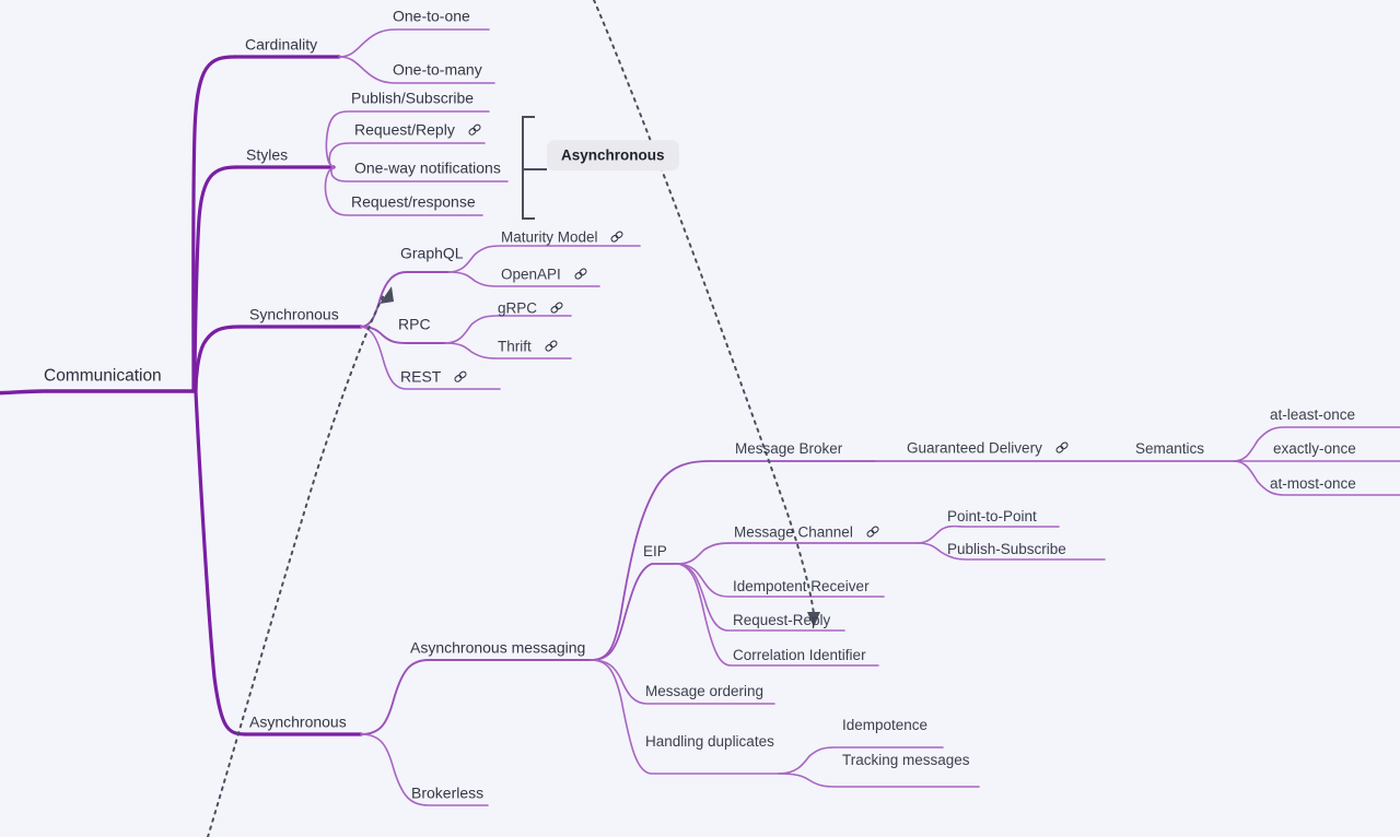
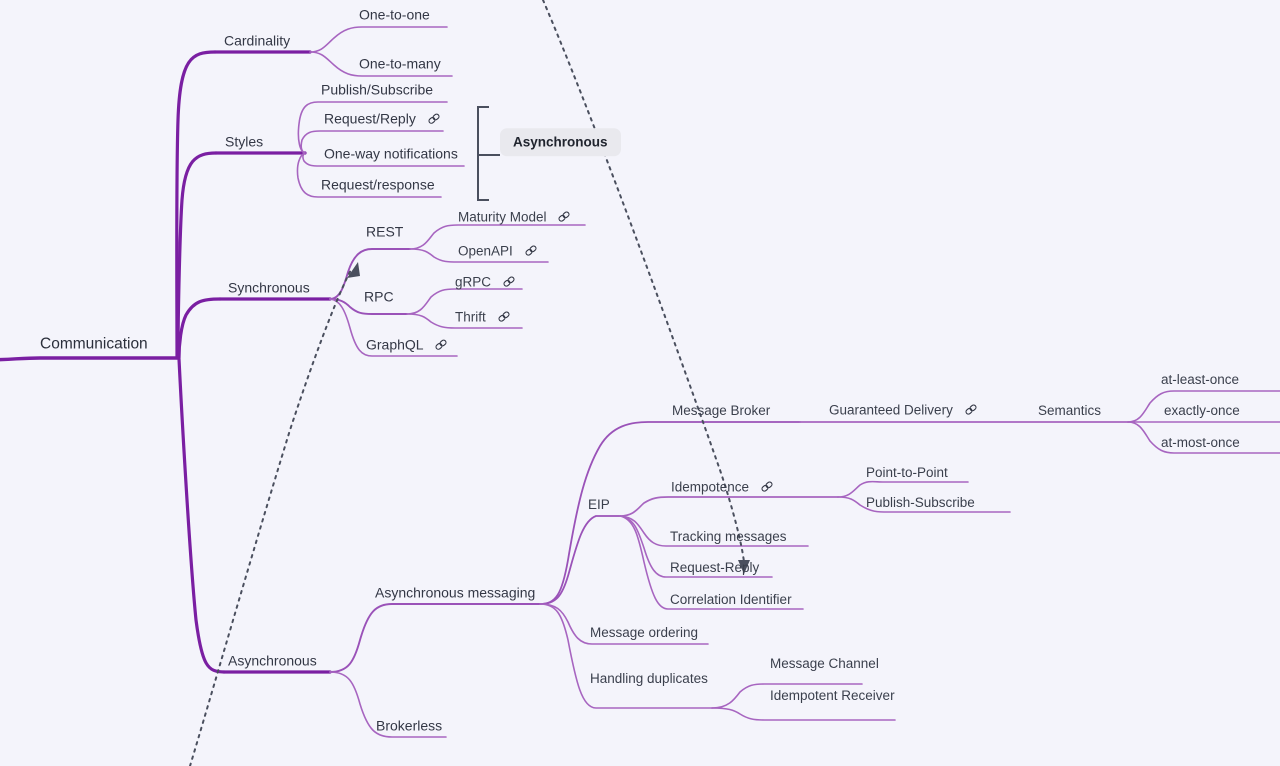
  Communication
  Cardinality
  One-to-one
  One-to-many
  Styles
  Publish/Subscribe
  Request/Reply
  One-way notifications
  Request/response
  Asynchronous
  Synchronous
- GraphQL
+ REST
  Maturity Model
  OpenAPI
  RPC
  gRPC
  Thrift
- REST
+ GraphQL
  Asynchronous
  Brokerless
  Asynchronous messaging
  Message Broker
  Guaranteed Delivery
  Semantics
  at-least-once
  exactly-once
  at-most-once
  EIP
- Message Channel
+ Idempotence
  Point-to-Point
  Publish-Subscribe
- Idempotent Receiver
+ Tracking messages
  Request-Reply
  Correlation Identifier
  Message ordering
  Handling duplicates
- Idempotence
+ Message Channel
- Tracking messages
+ Idempotent Receiver
